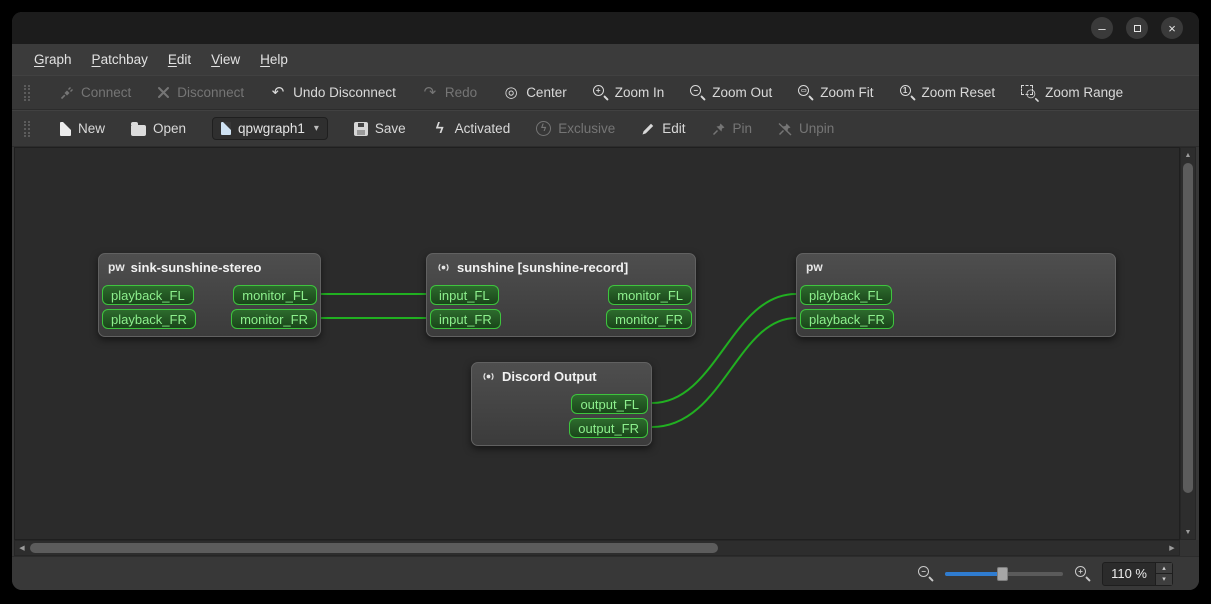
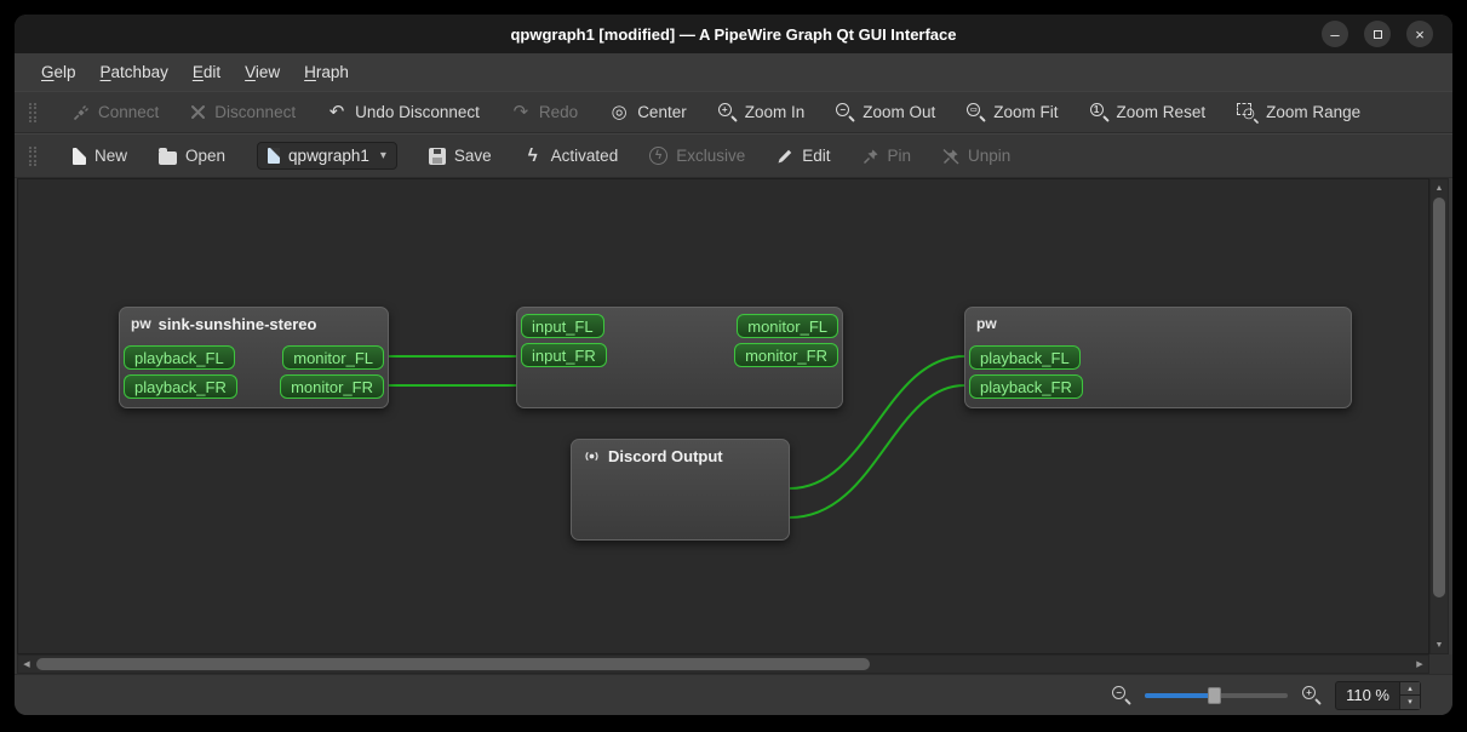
+ qpwgraph1 [modified] — A PipeWire Graph Qt GUI Interface
  –
  ×
- Graph
+ Gelp
  Patchbay
  Edit
  View
- Help
+ Hraph
  Connect
  Disconnect
  ↶
  Undo Disconnect
  ↷
  Redo
  ◎
  Center
  +
  Zoom In
  −
  Zoom Out
  Zoom Fit
  1
  Zoom Reset
  Zoom Range
  New
  Open
  qpwgraph1
  ▾
  Save
  ϟ
  Activated
  ϟ
  Exclusive
  Edit
  Pin
  Unpin
  pw
  sink-sunshine-stereo
  playback_FL
  monitor_FL
  playback_FR
  monitor_FR
- sunshine [sunshine-record]
  input_FL
  monitor_FL
  input_FR
  monitor_FR
  pw
  playback_FL
  playback_FR
  Discord Output
- output_FL
- output_FR
  −
  +
  110 %
